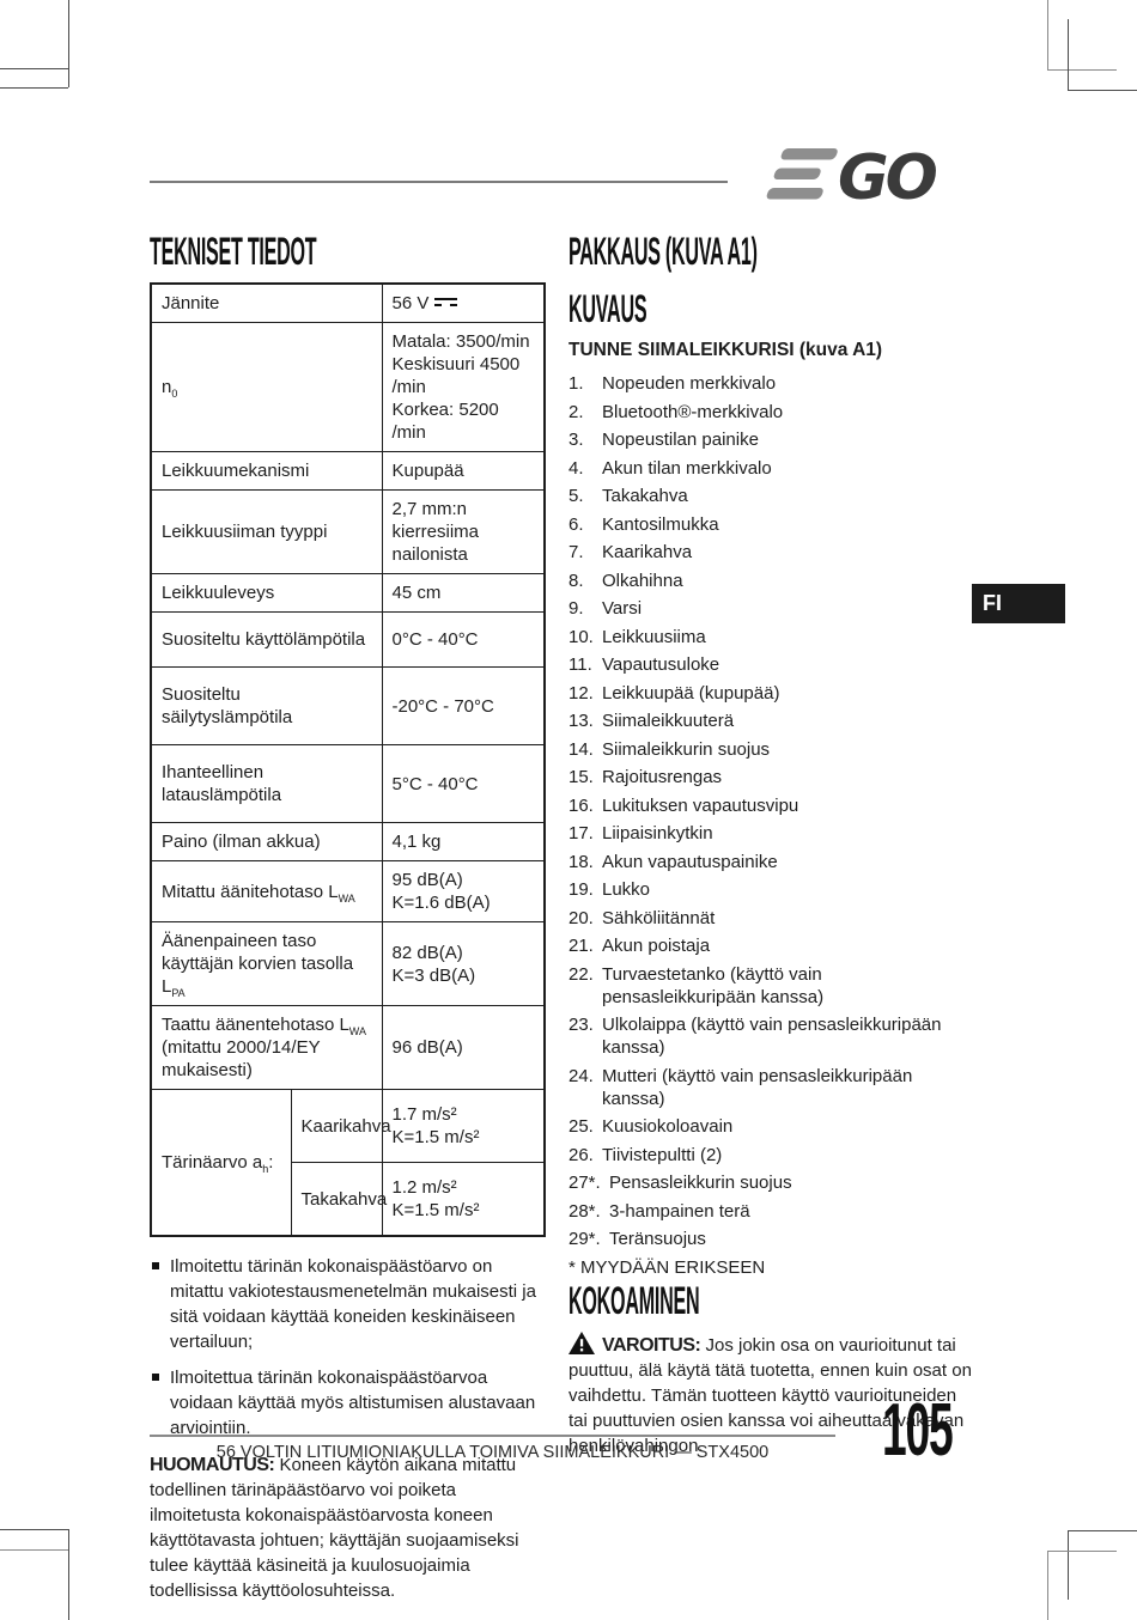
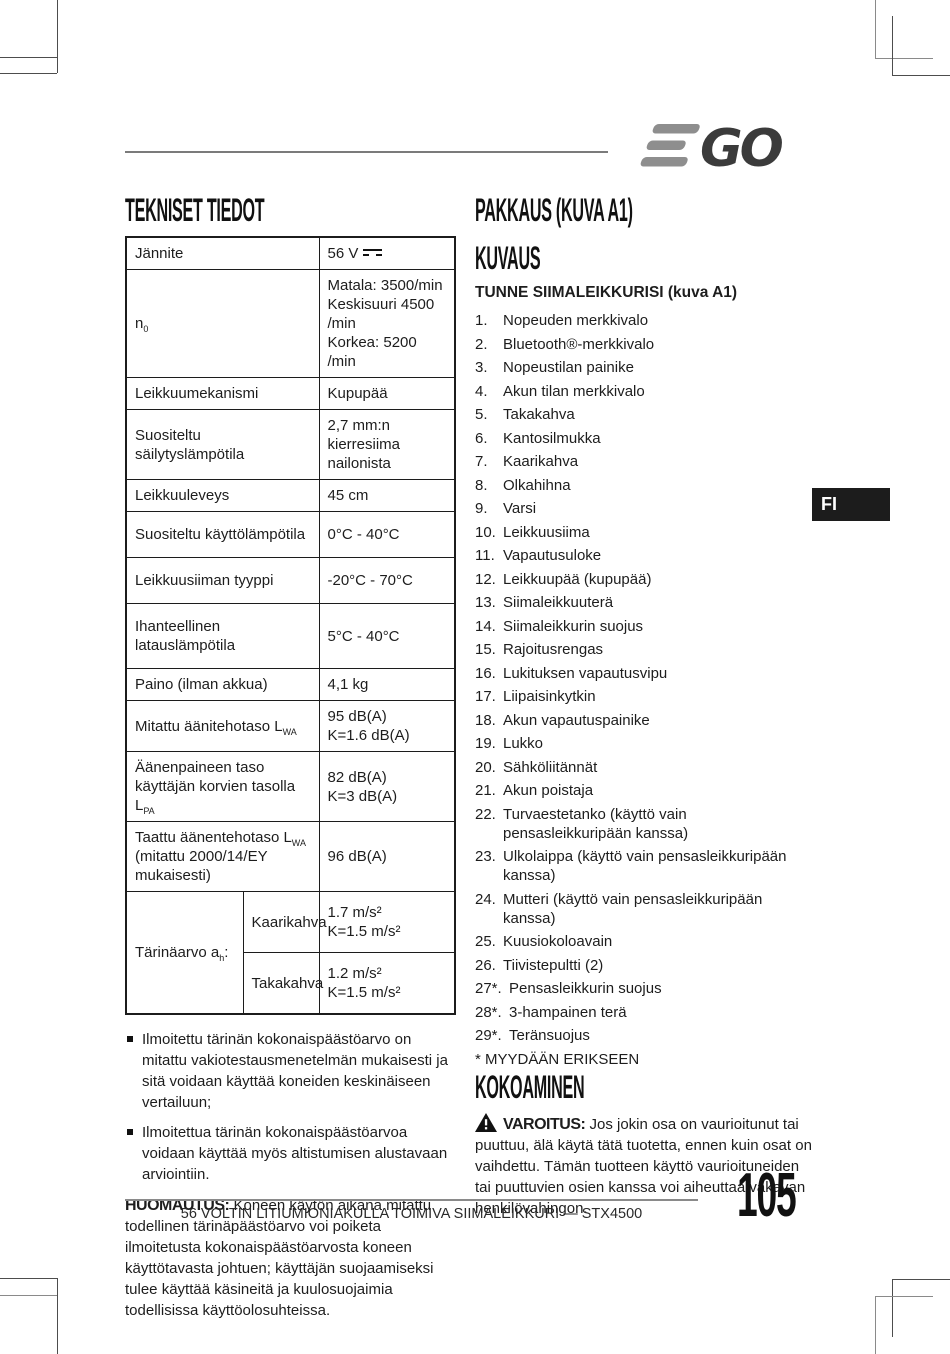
  GO
  TEKNISET TIEDOT
  Jännite	56 V
  n0	Matala: 3500/min Keskisuuri 4500 /min Korkea: 5200 /min
  Leikkuumekanismi	Kupupää
- Leikkuusiiman tyyppi	2,7 mm:n kierresiima nailonista
+ Suositeltu säilytyslämpötila	2,7 mm:n kierresiima nailonista
  Leikkuuleveys	45 cm
  Suositeltu käyttölämpötila	0°C - 40°C
- Suositeltu säilytyslämpötila	-20°C - 70°C
+ Leikkuusiiman tyyppi	-20°C - 70°C
  Ihanteellinen latauslämpötila	5°C - 40°C
  Paino (ilman akkua)	4,1 kg
  Mitattu äänitehotaso LWA	95 dB(A) K=1.6 dB(A)
  Äänenpaineen taso käyttäjän korvien tasolla LPA	82 dB(A) K=3 dB(A)
  Taattu äänentehotaso LWA (mitattu 2000/14/EY mukaisesti)	96 dB(A)
  Tärinäarvo ah:	Kaarikahva	1.7 m/s² K=1.5 m/s²
  Takakahva	1.2 m/s² K=1.5 m/s²
  Ilmoitettu tärinän kokonaispäästöarvo on mitattu vakiotestausmenetelmän mukaisesti ja sitä voidaan käyttää koneiden keskinäiseen vertailuun;
  Ilmoitettua tärinän kokonaispäästöarvoa voidaan käyttää myös altistumisen alustavaan arviointiin.
  HUOMAUTUS: Koneen käytön aikana mitattu todellinen tärinäpäästöarvo voi poiketa ilmoitetusta kokonaispäästöarvosta koneen käyttötavasta johtuen; käyttäjän suojaamiseksi tulee käyttää käsineitä ja kuulosuojaimia todellisissa käyttöolosuhteissa.
  PAKKAUS (KUVA A1)
  KUVAUS
  TUNNE SIIMALEIKKURISI (kuva A1)
  1.
  Nopeuden merkkivalo
  2.
  Bluetooth®-merkkivalo
  3.
  Nopeustilan painike
  4.
  Akun tilan merkkivalo
  5.
  Takakahva
  6.
  Kantosilmukka
  7.
  Kaarikahva
  8.
  Olkahihna
  9.
  Varsi
  10.
  Leikkuusiima
  11.
  Vapautusuloke
  12.
  Leikkuupää (kupupää)
  13.
  Siimaleikkuuterä
  14.
  Siimaleikkurin suojus
  15.
  Rajoitusrengas
  16.
  Lukituksen vapautusvipu
  17.
  Liipaisinkytkin
  18.
  Akun vapautuspainike
  19.
  Lukko
  20.
  Sähköliitännät
  21.
  Akun poistaja
  22.
  Turvaestetanko (käyttö vain pensasleikkuripään kanssa)
  23.
  Ulkolaippa (käyttö vain pensasleikkuripään kanssa)
  24.
  Mutteri (käyttö vain pensasleikkuripään kanssa)
  25.
  Kuusiokoloavain
  26.
  Tiivistepultti (2)
  27*.
  Pensasleikkurin suojus
  28*.
  3-hampainen terä
  29*.
  Teränsuojus
  * MYYDÄÄN ERIKSEEN
  KOKOAMINEN
  VAROITUS: Jos jokin osa on vaurioitunut tai puuttuu, älä käytä tätä tuotetta, ennen kuin osat on vaihdettu. Tämän tuotteen käyttö vaurioituneiden tai puuttuvien osien kanssa voi aiheuttaa vakavan henkilövahingon.
  FI
  56 VOLTIN LITIUMIONIAKULLA TOIMIVA SIIMALEIKKURI — STX4500
  105
